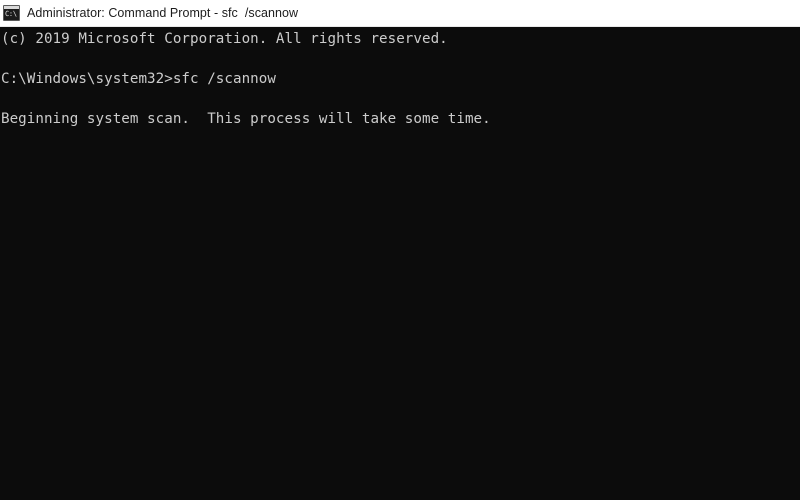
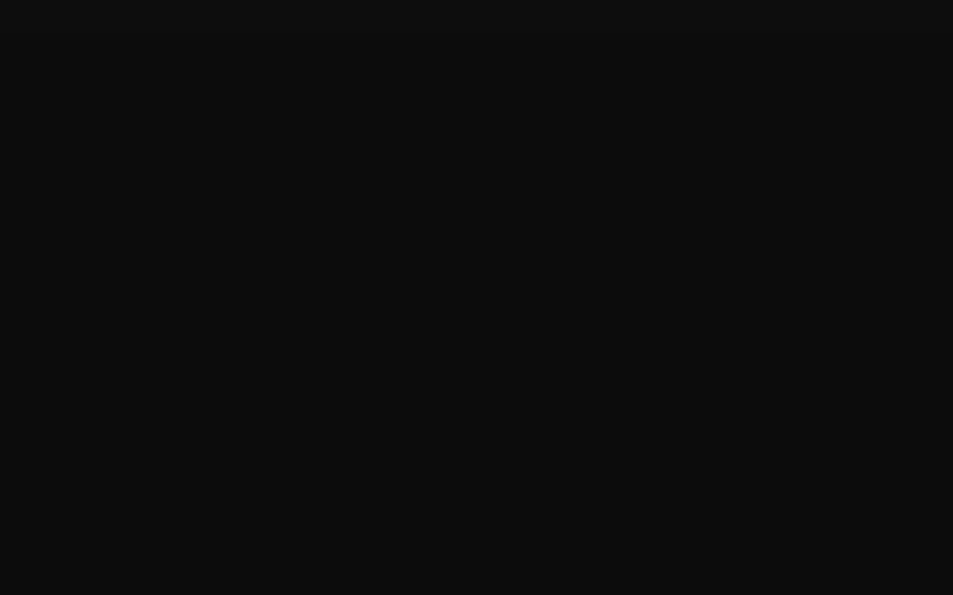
- C:\
- Administrator: Command Prompt - sfc /scannow
- (c) 2019 Microsoft Corporation. All rights reserved.
- C:\Windows\system32>sfc /scannow
- Beginning system scan. This process will take some time.
